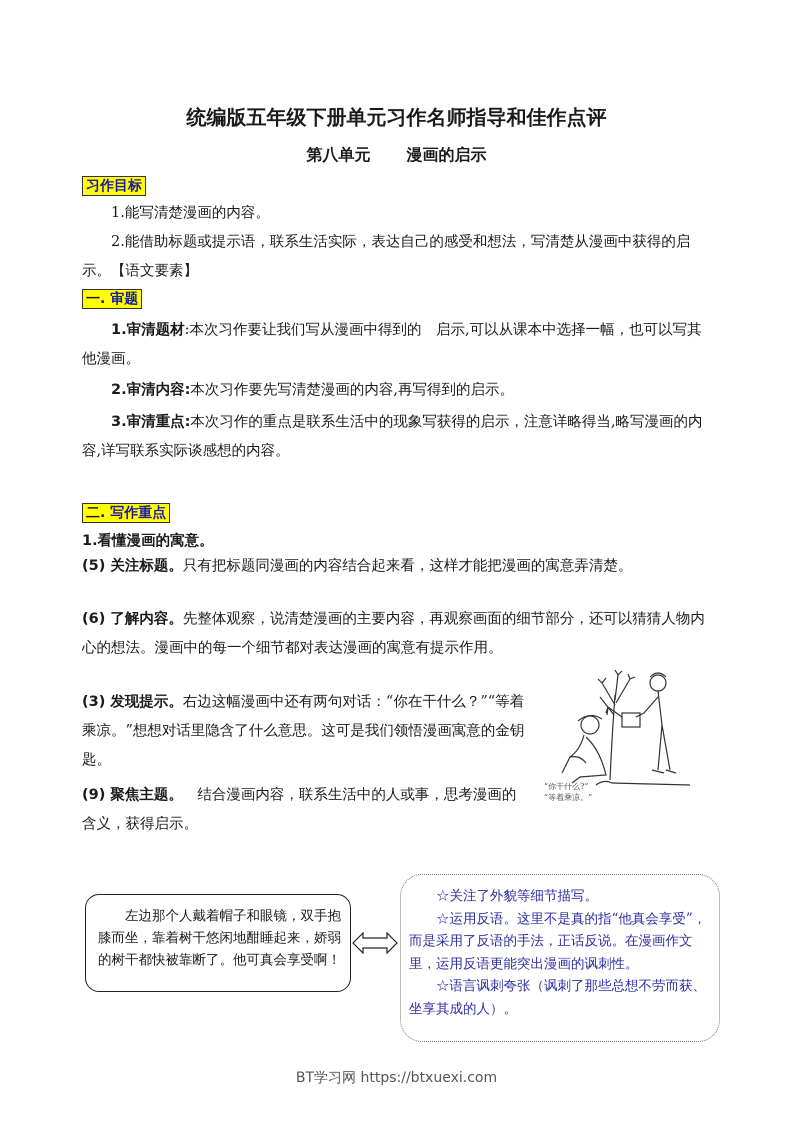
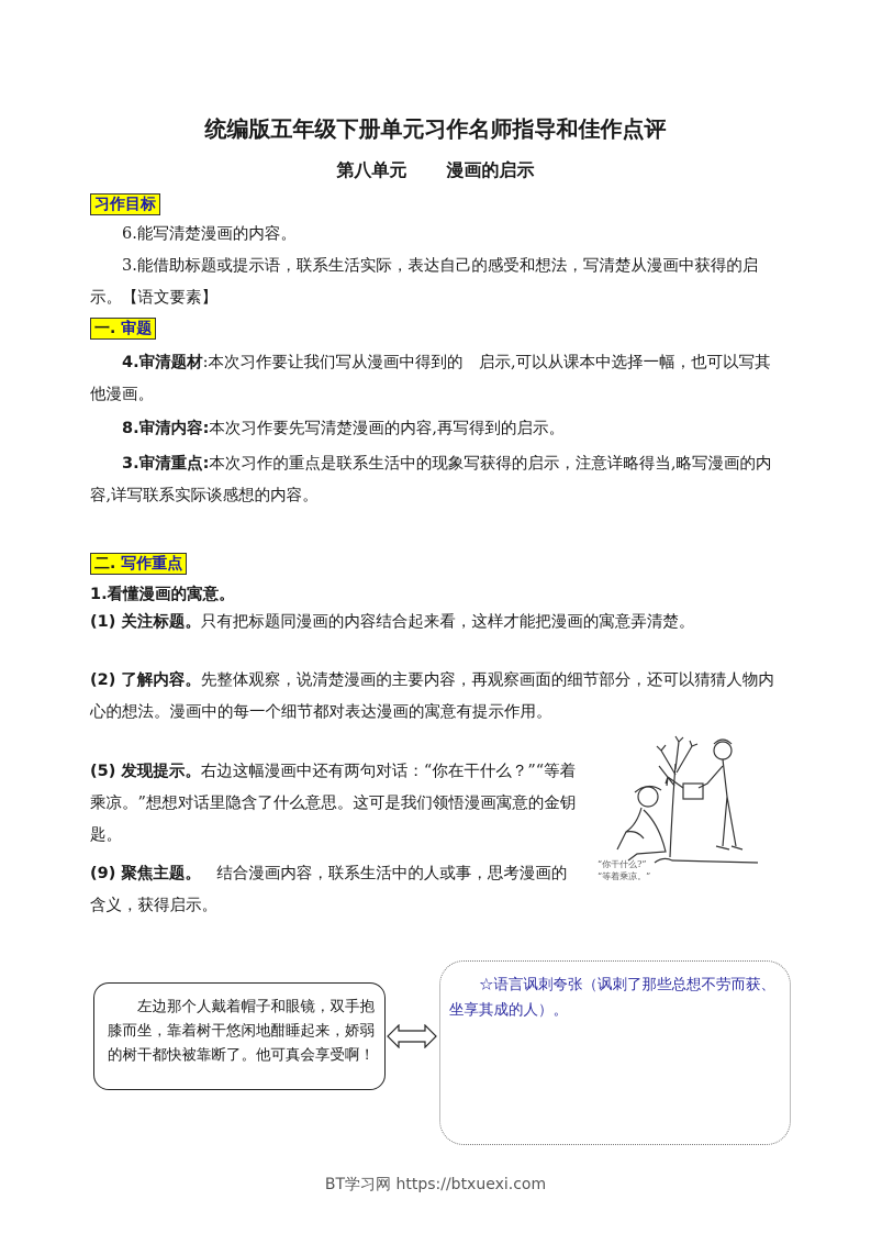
  统编版五年级下册单元习作名师指导和佳作点评
  第八单元 漫画的启示
  习作目标
- 1.能写清楚漫画的内容。
+ 6.能写清楚漫画的内容。
- 2.能借助标题或提示语，联系生活实际，表达自己的感受和想法，写清楚从漫画中获得的启示。【语文要素】
+ 3.能借助标题或提示语，联系生活实际，表达自己的感受和想法，写清楚从漫画中获得的启示。【语文要素】
  一. 审题
- 1.审清题材:本次习作要让我们写从漫画中得到的 启示,可以从课本中选择一幅，也可以写其他漫画。
+ 4.审清题材:本次习作要让我们写从漫画中得到的 启示,可以从课本中选择一幅，也可以写其他漫画。
- 2.审清内容:本次习作要先写清楚漫画的内容,再写得到的启示。
+ 8.审清内容:本次习作要先写清楚漫画的内容,再写得到的启示。
  3.审清重点:本次习作的重点是联系生活中的现象写获得的启示，注意详略得当,略写漫画的内容,详写联系实际谈感想的内容。
  二. 写作重点
  1.看懂漫画的寓意。
- (5) 关注标题。只有把标题同漫画的内容结合起来看，这样才能把漫画的寓意弄清楚。
+ (1) 关注标题。只有把标题同漫画的内容结合起来看，这样才能把漫画的寓意弄清楚。
- (6) 了解内容。先整体观察，说清楚漫画的主要内容，再观察画面的细节部分，还可以猜猜人物内心的想法。漫画中的每一个细节都对表达漫画的寓意有提示作用。
+ (2) 了解内容。先整体观察，说清楚漫画的主要内容，再观察画面的细节部分，还可以猜猜人物内心的想法。漫画中的每一个细节都对表达漫画的寓意有提示作用。
- (3) 发现提示。右边这幅漫画中还有两句对话：“你在干什么？”“等着乘凉。”想想对话里隐含了什么意思。这可是我们领悟漫画寓意的金钥匙。
+ (5) 发现提示。右边这幅漫画中还有两句对话：“你在干什么？”“等着乘凉。”想想对话里隐含了什么意思。这可是我们领悟漫画寓意的金钥匙。
  (9) 聚焦主题。 结合漫画内容，联系生活中的人或事，思考漫画的含义，获得启示。
  “你干什么?”
  “等着乘凉。”
  左边那个人戴着帽子和眼镜，双手抱膝而坐，靠着树干悠闲地酣睡起来，娇弱的树干都快被靠断了。他可真会享受啊！
- ☆关注了外貌等细节描写。
- ☆运用反语。这里不是真的指“他真会享受”，而是采用了反语的手法，正话反说。在漫画作文里，运用反语更能突出漫画的讽刺性。
  ☆语言讽刺夸张（讽刺了那些总想不劳而获、坐享其成的人）。
  BT学习网 https://btxuexi.com
